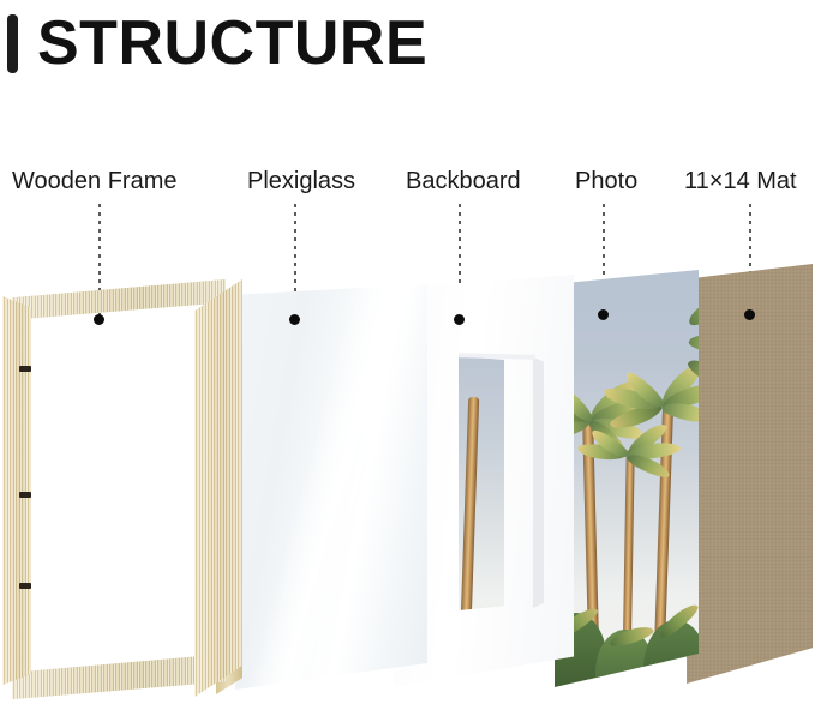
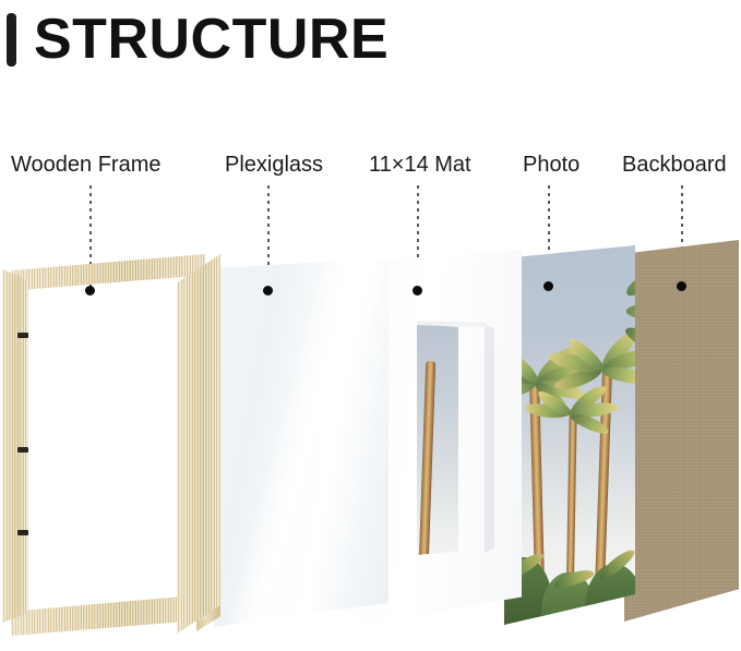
  STRUCTURE
  Wooden Frame
  Plexiglass
- Backboard
+ 11×14 Mat
  Photo
- 11×14 Mat
+ Backboard
